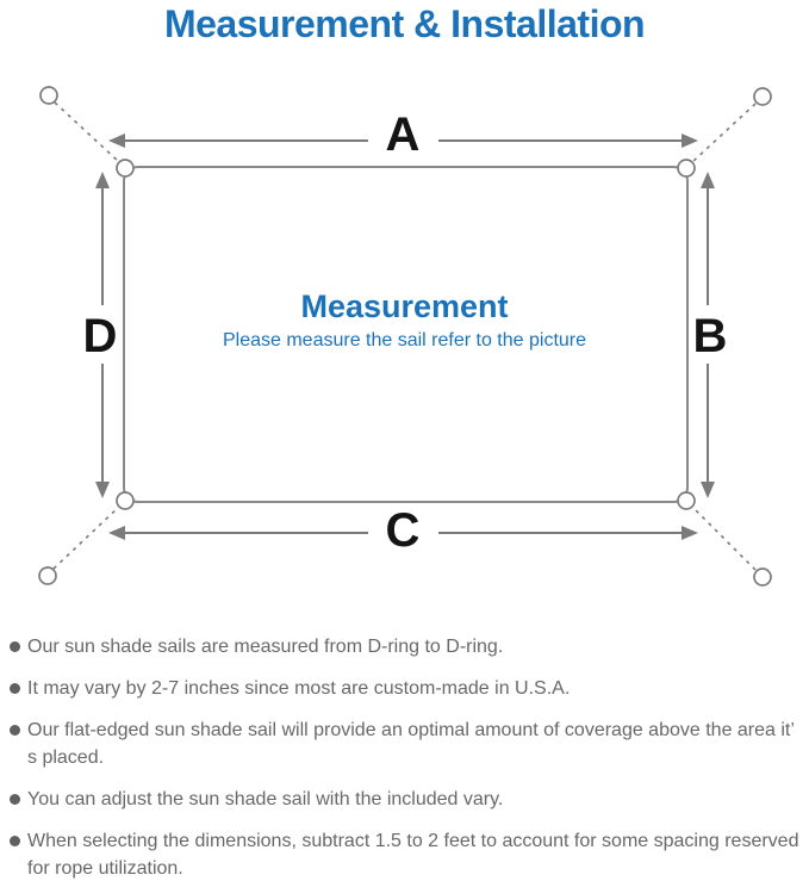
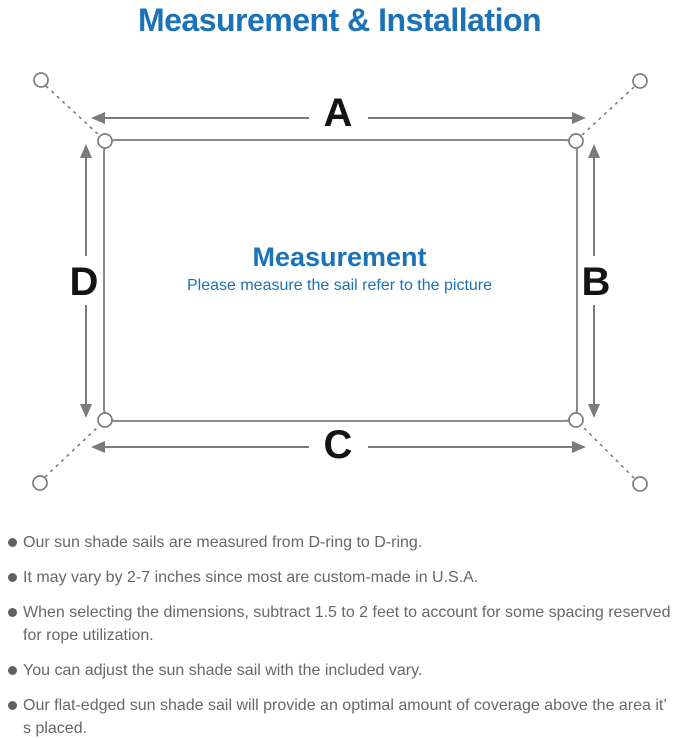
  Measurement & Installation
  A
  C
  D
  B
  Measurement
  Please measure the sail refer to the picture
  Our sun shade sails are measured from D-ring to D-ring.
  It may vary by 2-7 inches since most are custom-made in U.S.A.
- Our flat-edged sun shade sail will provide an optimal amount of coverage above the area it’ s placed.
+ When selecting the dimensions, subtract 1.5 to 2 feet to account for some spacing reserved for rope utilization.
  You can adjust the sun shade sail with the included vary.
- When selecting the dimensions, subtract 1.5 to 2 feet to account for some spacing reserved for rope utilization.
+ Our flat-edged sun shade sail will provide an optimal amount of coverage above the area it’ s placed.
